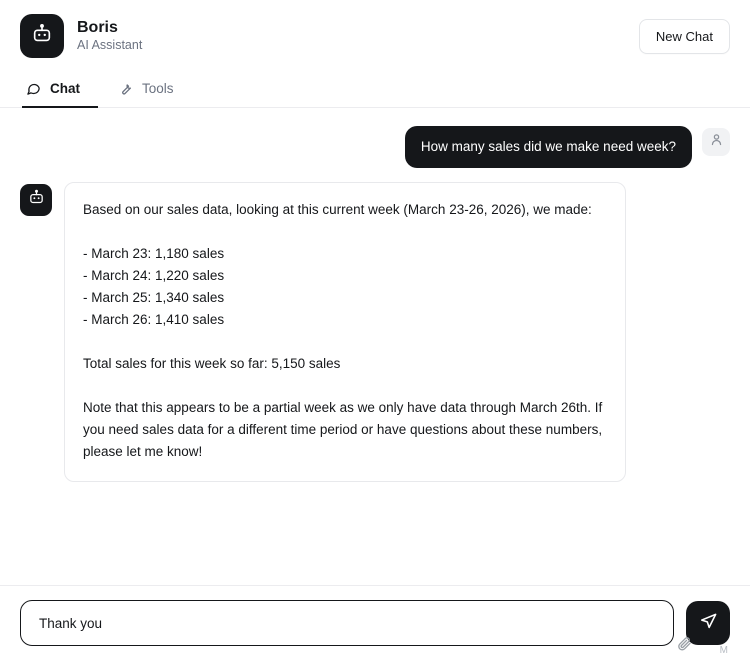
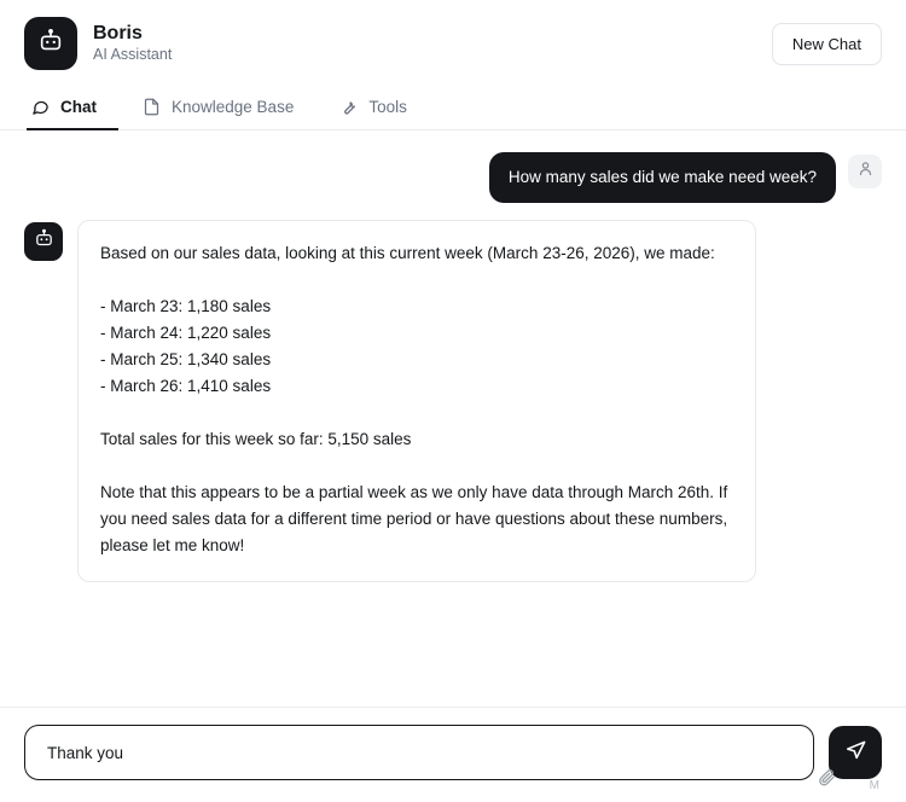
  Boris
  AI Assistant
  New Chat
  Chat
+ Knowledge Base
  Tools
  How many sales did we make need week?
  Based on our sales data, looking at this current week (March 23-26, 2026), we made:
  - March 23: 1,180 sales
  - March 24: 1,220 sales
  - March 25: 1,340 sales
  - March 26: 1,410 sales
  Total sales for this week so far: 5,150 sales
  Note that this appears to be a partial week as we only have data through March 26th. If you need sales data for a different time period or have questions about these numbers, please let me know!
  Thank you
  M
